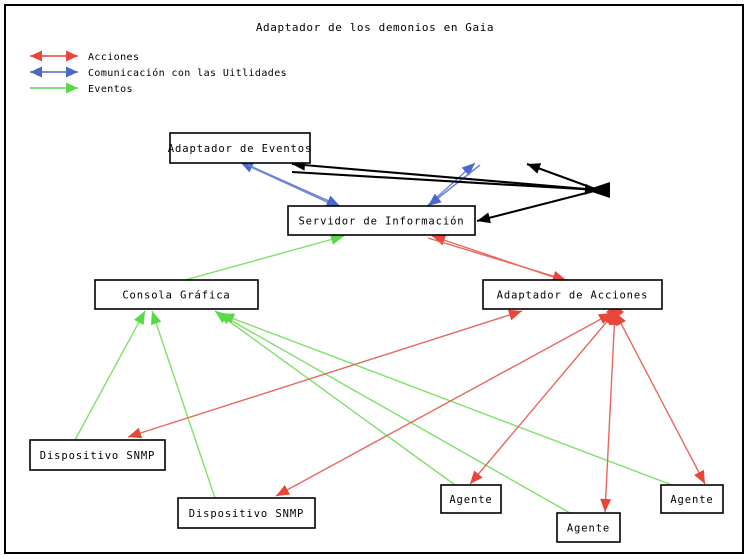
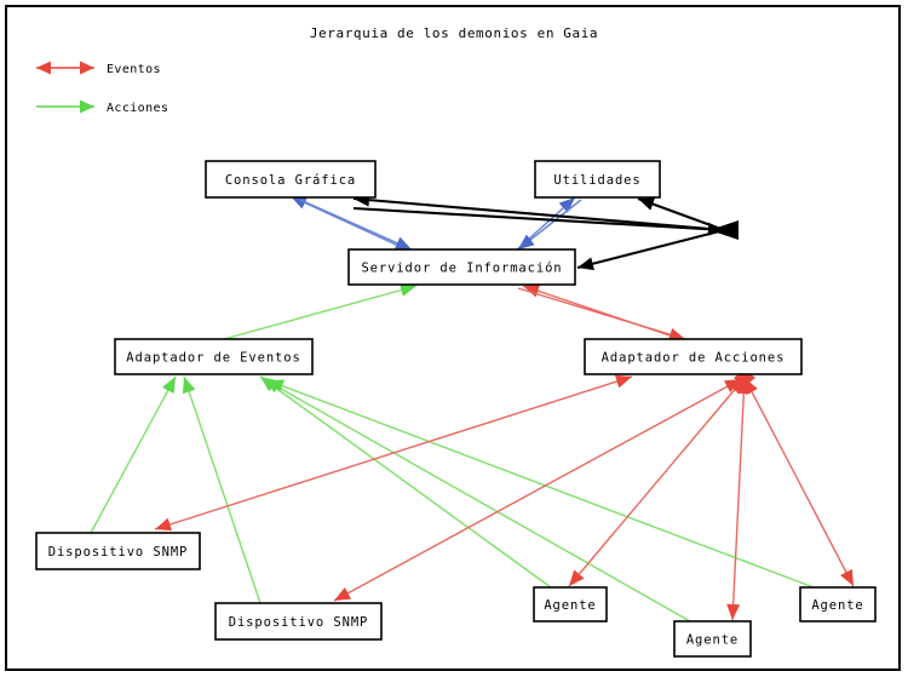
- Adaptador de los demonios en Gaia
+ Jerarquia de los demonios en Gaia
- Acciones
+ Eventos
- Comunicación con las Uitlidades
- Eventos
+ Acciones
- Adaptador de Eventos
+ Consola Gráfica
+ Utilidades
  Servidor de Información
- Consola Gráfica
+ Adaptador de Eventos
  Adaptador de Acciones
  Dispositivo SNMP
  Dispositivo SNMP
  Agente
  Agente
  Agente
